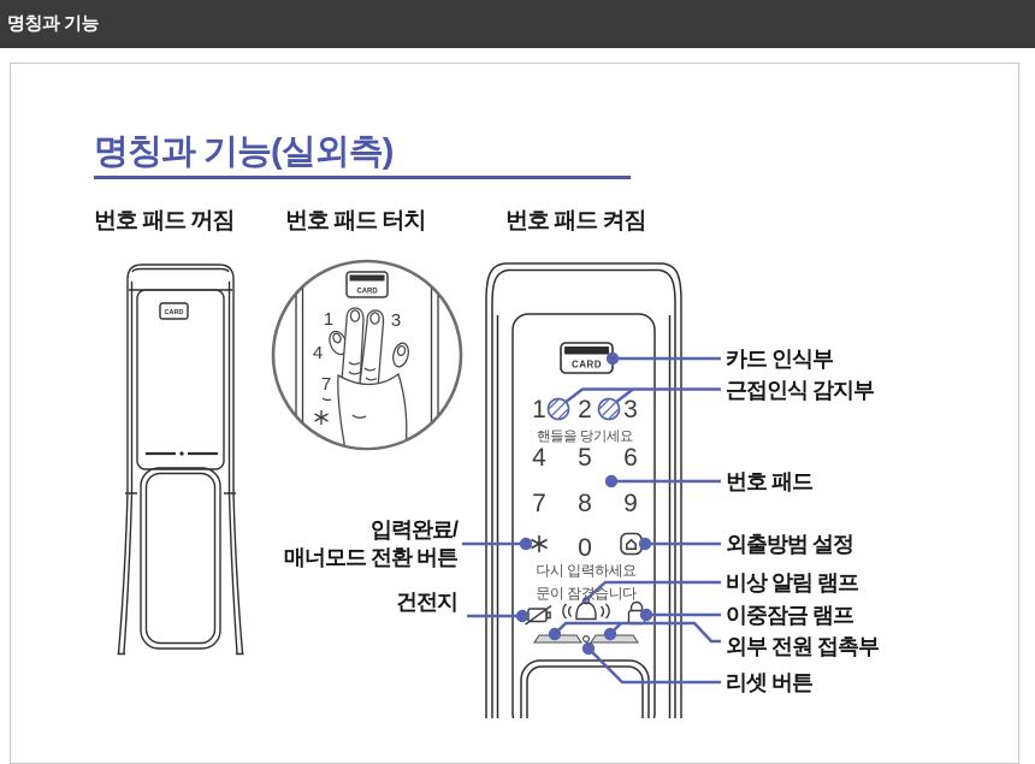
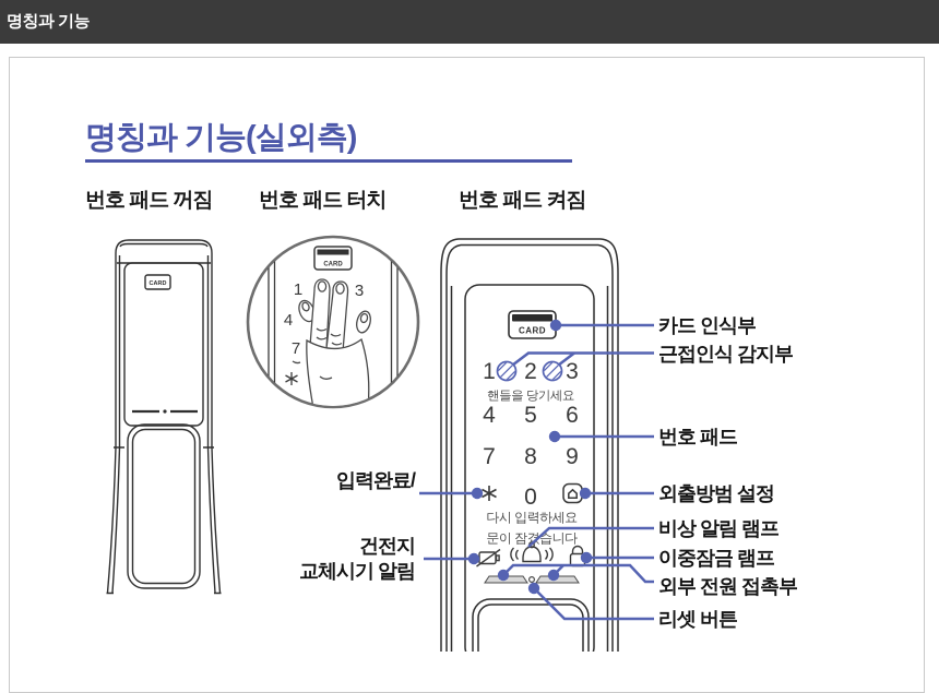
  명칭과 기능
  명칭과 기능(실외측)
  번호 패드 꺼짐
  번호 패드 터치
  번호 패드 켜짐
  1
  3
  4
  7
  CARD
  1
  2
  3
  4
  5
  6
  7
  8
  9
  0
  핸들을 당기세요
  다시 입력하세요
  문이 잠겼습니다
  카드 인식부
  근접인식 감지부
  번호 패드
  외출방범 설정
  비상 알림 램프
  이중잠금 램프
  외부 전원 접촉부
  리셋 버튼
  입력완료/
- 매너모드 전환 버튼
  건전지
+ 교체시기 알림
